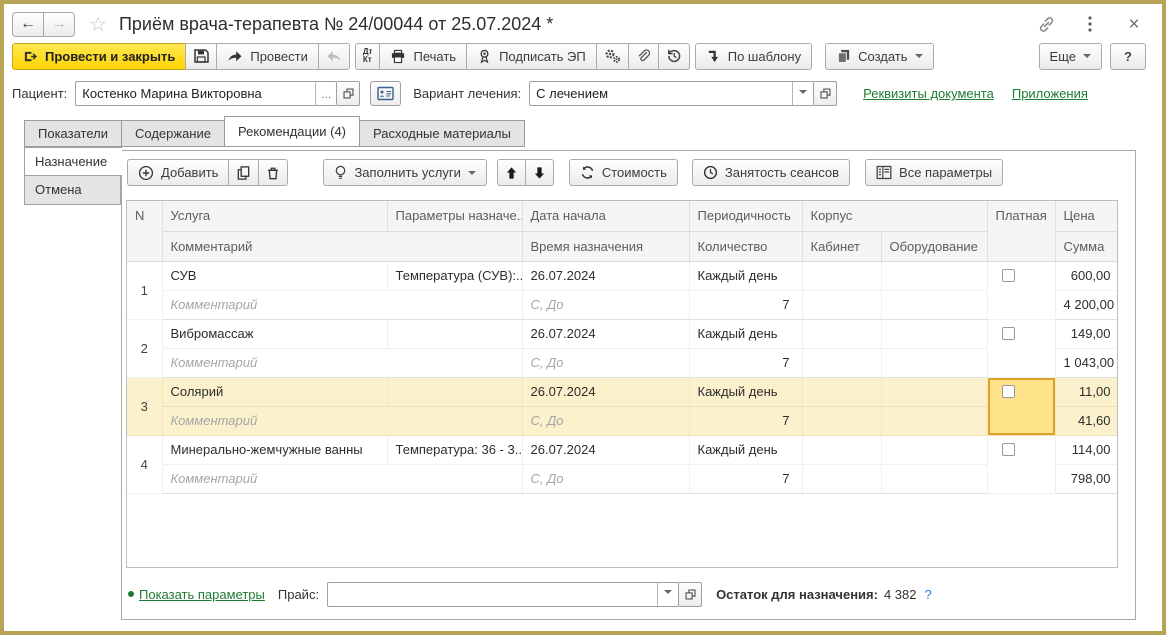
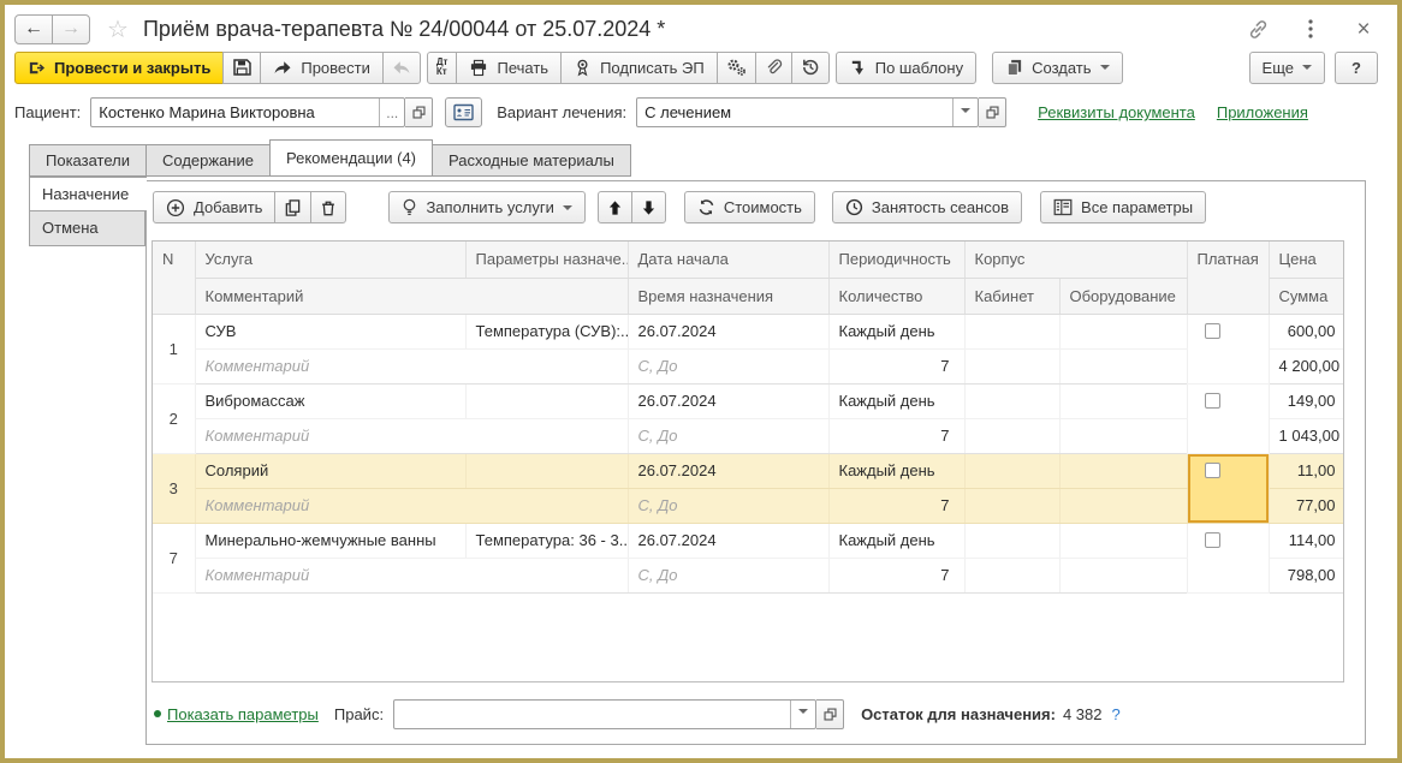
  ←
  →
  ☆
  Приём врача-терапевта № 24/00044 от 25.07.2024 *
  ×
  Провести и закрыть
  Провести
  Дт
  Кт
  Печать
  Подписать ЭП
  По шаблону
  Создать
  Еще
  ?
  Пациент:
  Костенко Марина Викторовна
  ...
  Вариант лечения:
  С лечением
  Реквизиты документа
  Приложения
  Показатели
  Содержание
  Рекомендации (4)
  Расходные материалы
  Назначение
  Отмена
  Добавить
  Заполнить услуги
  Стоимость
  Занятость сеансов
  Все параметры
  N	Услуга	Параметры назначе.	Дата начала	Периодичность	Корпус	Платная	Цена
  Комментарий	Время назначения	Количество	Кабинет	Оборудование	Сумма
  1	СУВ	Температура (СУВ):..	26.07.2024	Каждый день				600,00
  Комментарий	С, До	7			4 200,00
  2	Вибромассаж		26.07.2024	Каждый день				149,00
  Комментарий	С, До	7			1 043,00
  3	Солярий		26.07.2024	Каждый день				11,00
- Комментарий	С, До	7			41,60
+ Комментарий	С, До	7			77,00
- 4	Минерально-жемчужные ванны	Температура: 36 - 3..	26.07.2024	Каждый день				114,00
+ 7	Минерально-жемчужные ванны	Температура: 36 - 3..	26.07.2024	Каждый день				114,00
  Комментарий	С, До	7			798,00
  Показать параметры
  Прайс:
  Остаток для назначения:
  4 382
  ?
